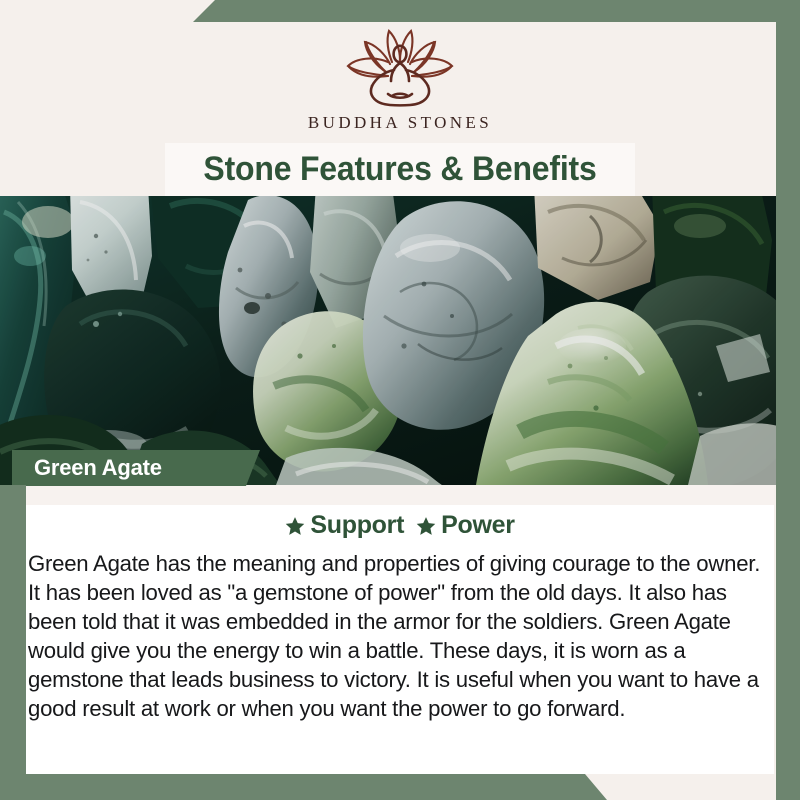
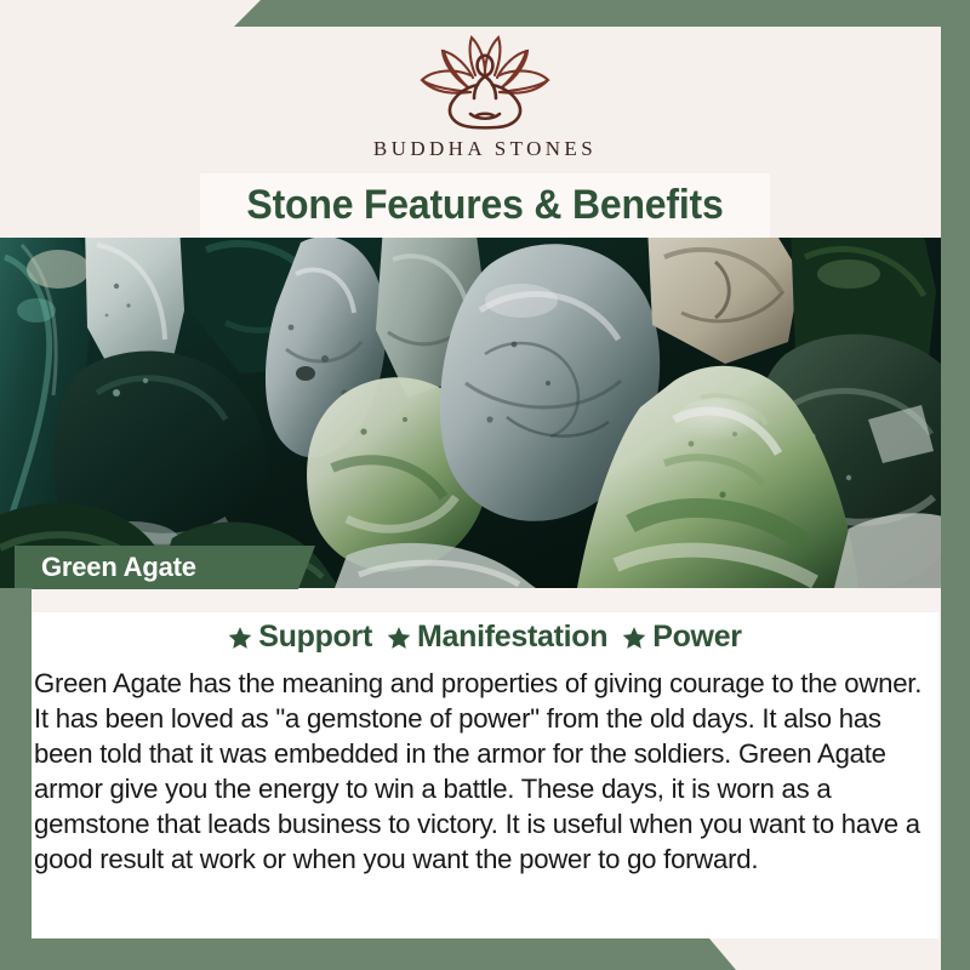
  BUDDHA STONES
  Stone Features & Benefits
  Green Agate
  Support
+ Manifestation
  Power
- Green Agate has the meaning and properties of giving courage to the owner. It has been loved as "a gemstone of power" from the old days. It also has been told that it was embedded in the armor for the soldiers. Green Agate would give you the energy to win a battle. These days, it is worn as a gemstone that leads business to victory. It is useful when you want to have a good result at work or when you want the power to go forward.
+ Green Agate has the meaning and properties of giving courage to the owner. It has been loved as "a gemstone of power" from the old days. It also has been told that it was embedded in the armor for the soldiers. Green Agate armor give you the energy to win a battle. These days, it is worn as a gemstone that leads business to victory. It is useful when you want to have a good result at work or when you want the power to go forward.
